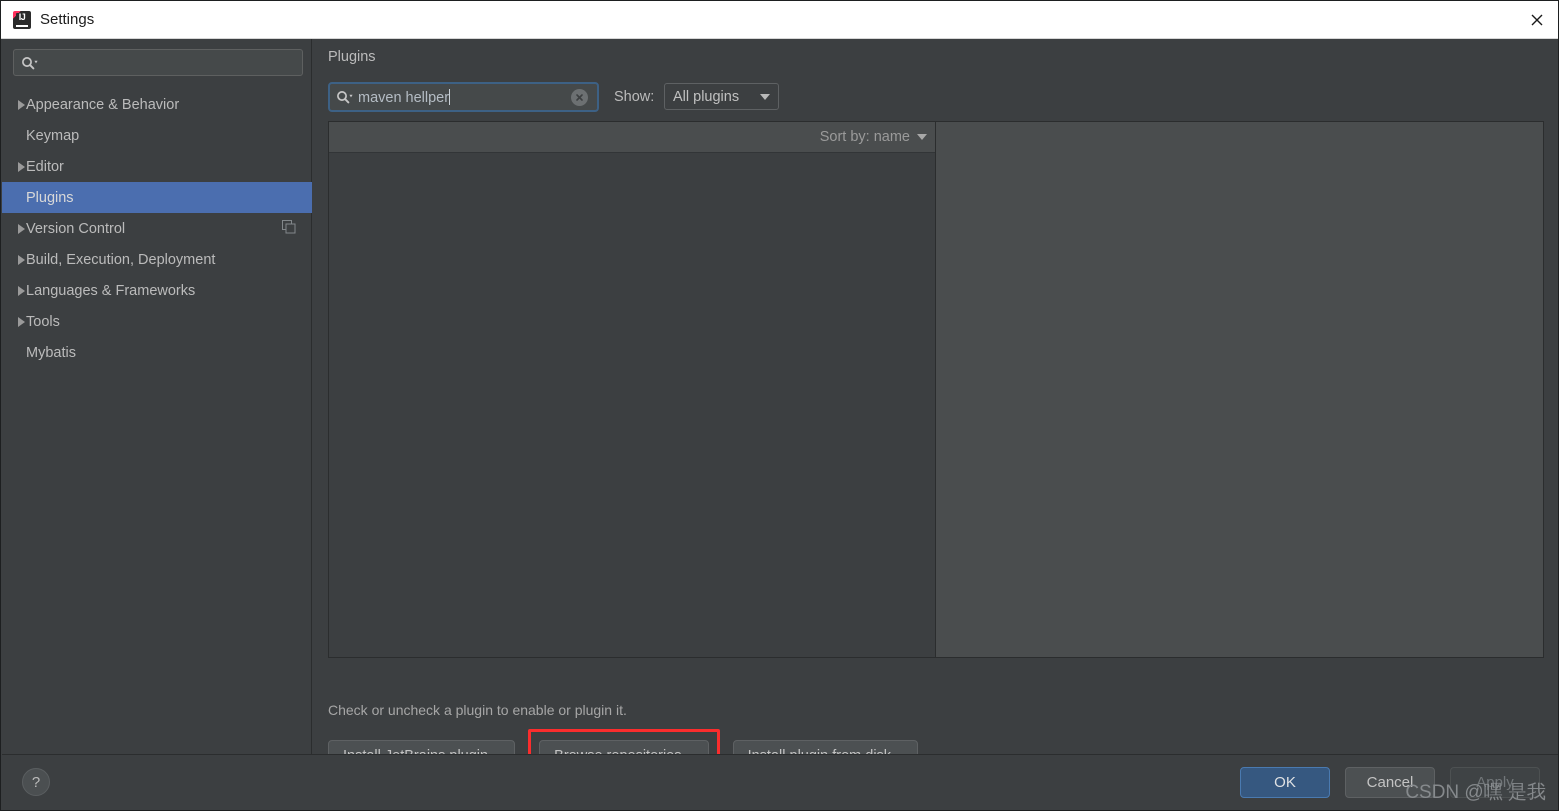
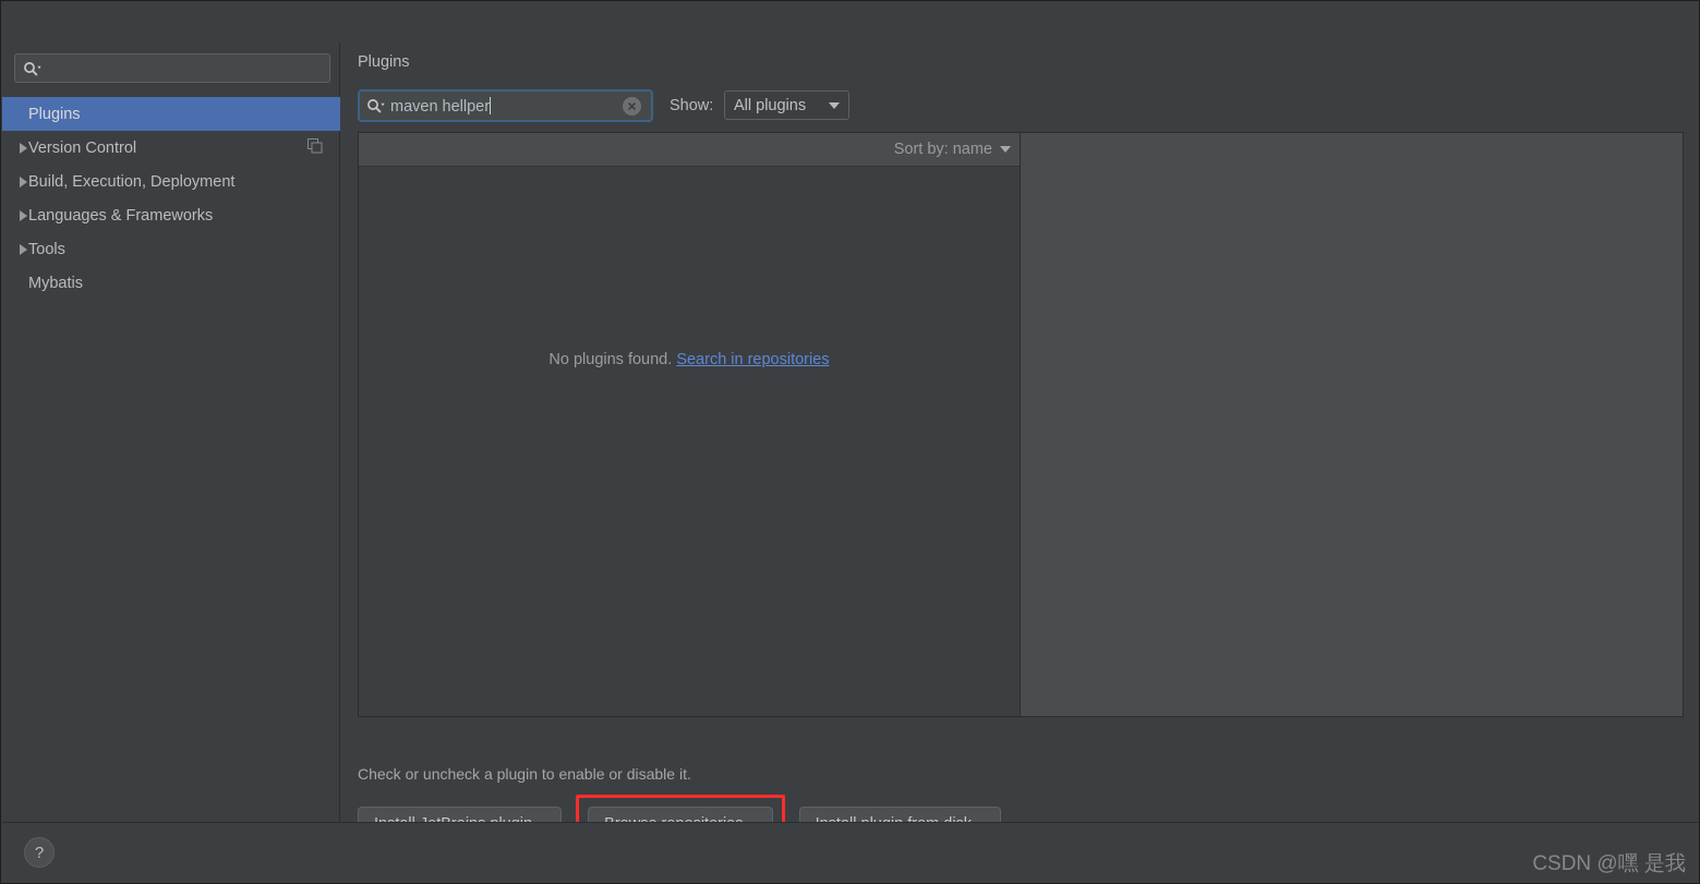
- IJ
- Settings
- Appearance & Behavior
- Keymap
- Editor
  Plugins
  Version Control
  Build, Execution, Deployment
  Languages & Frameworks
  Tools
  Mybatis
  Plugins
  maven hellper
  Show:
  All plugins
  Sort by: name
+ No plugins found. Search in repositories
- Check or uncheck a plugin to enable or plugin it.
+ Check or uncheck a plugin to enable or disable it.
  ?
- OK
- Cancel
- Apply
  CSDN @嘿 是我
